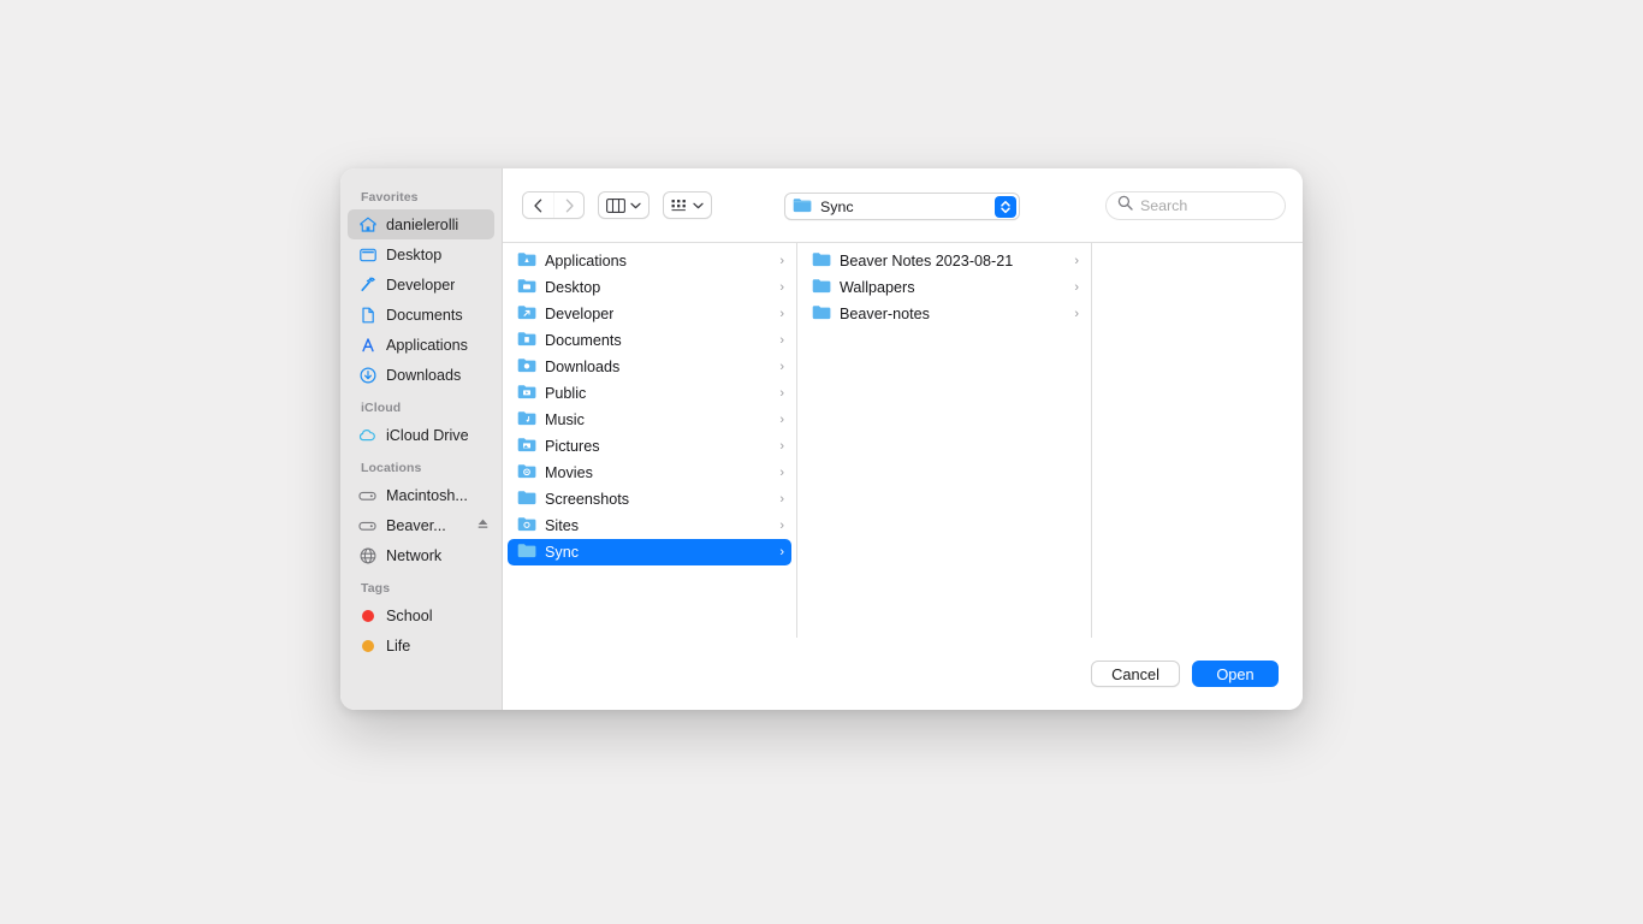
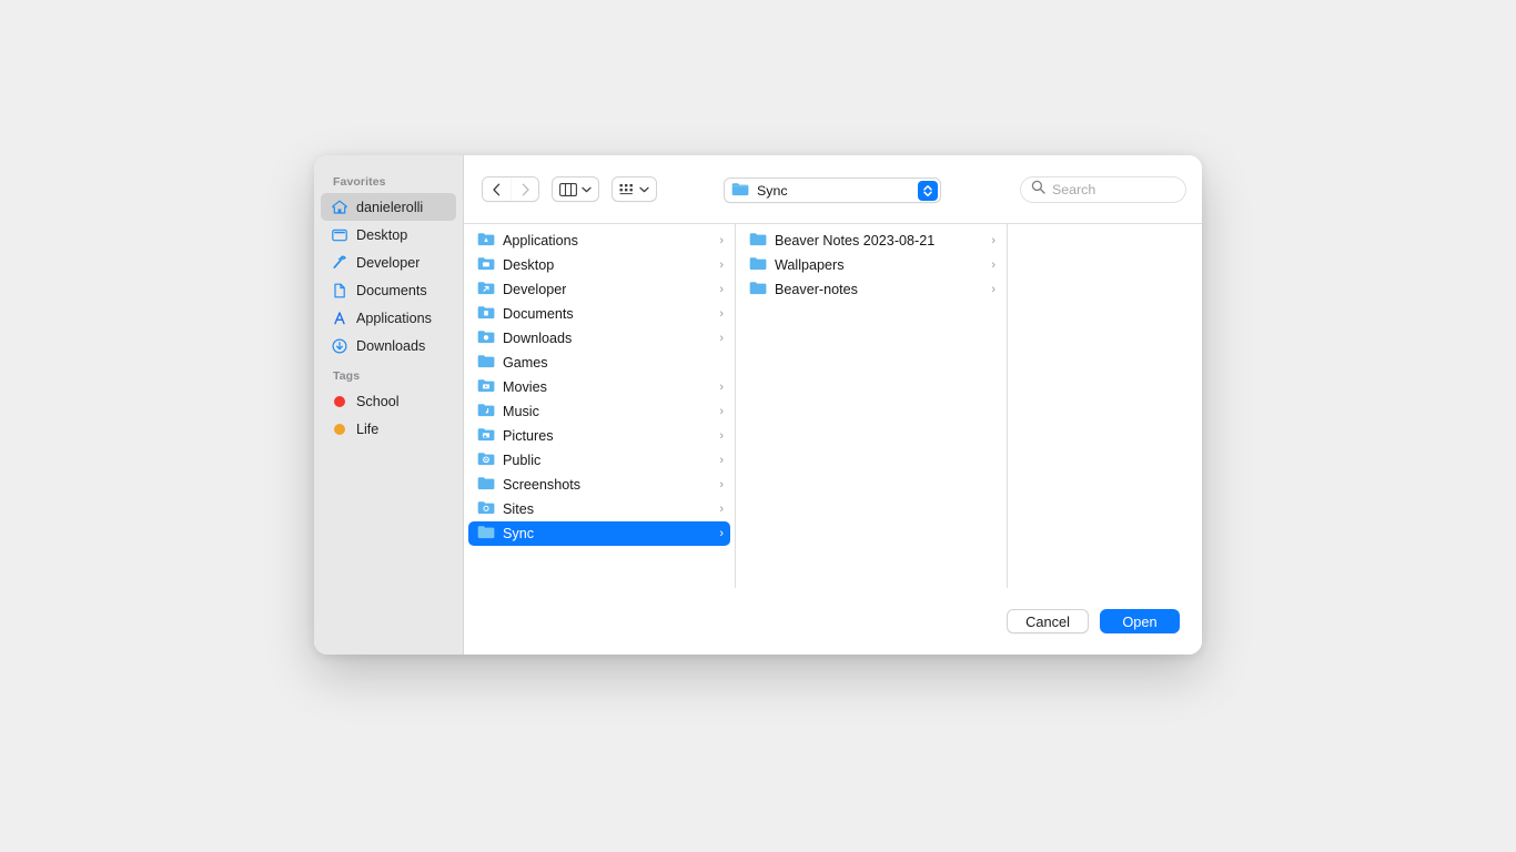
  Favorites
  danielerolli
  Desktop
  Developer
  Documents
  Applications
  Downloads
- iCloud
- iCloud Drive
- Locations
- Macintosh...
- Beaver...
- Network
  Tags
  School
  Life
  Sync
  Search
  Applications
  ›
  Desktop
  ›
  Developer
  ›
  Documents
  ›
  Downloads
  ›
+ Games
- Public
+ Movies
  ›
  Music
  ›
  Pictures
  ›
- Movies
+ Public
  ›
  Screenshots
  ›
  Sites
  ›
  Sync
  ›
  Beaver Notes 2023-08-21
  ›
  Wallpapers
  ›
  Beaver-notes
  ›
  Cancel
  Open
